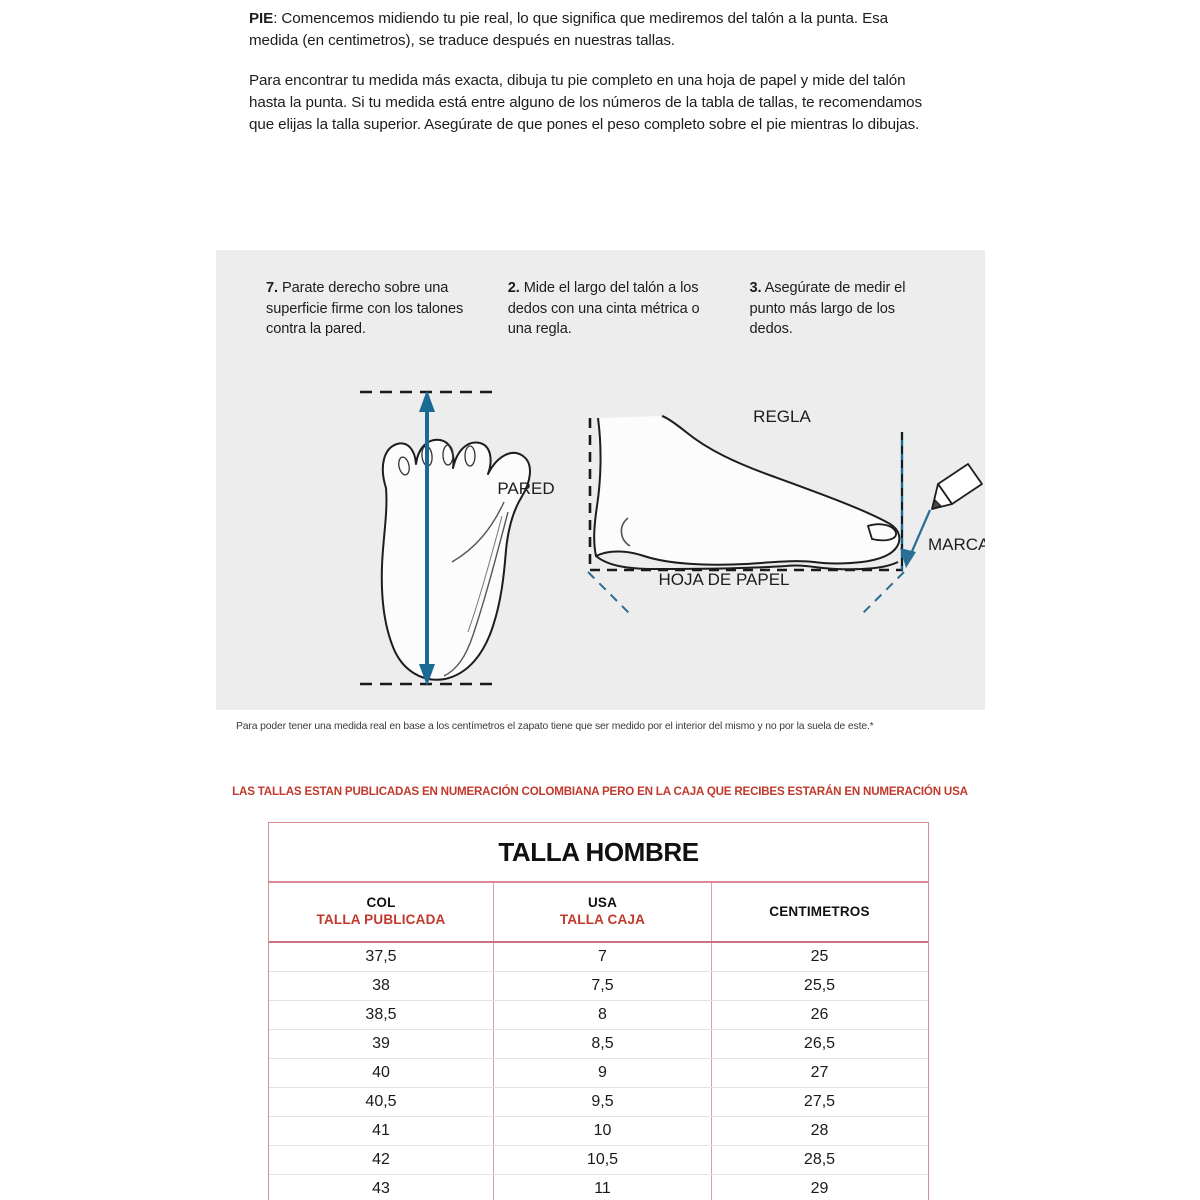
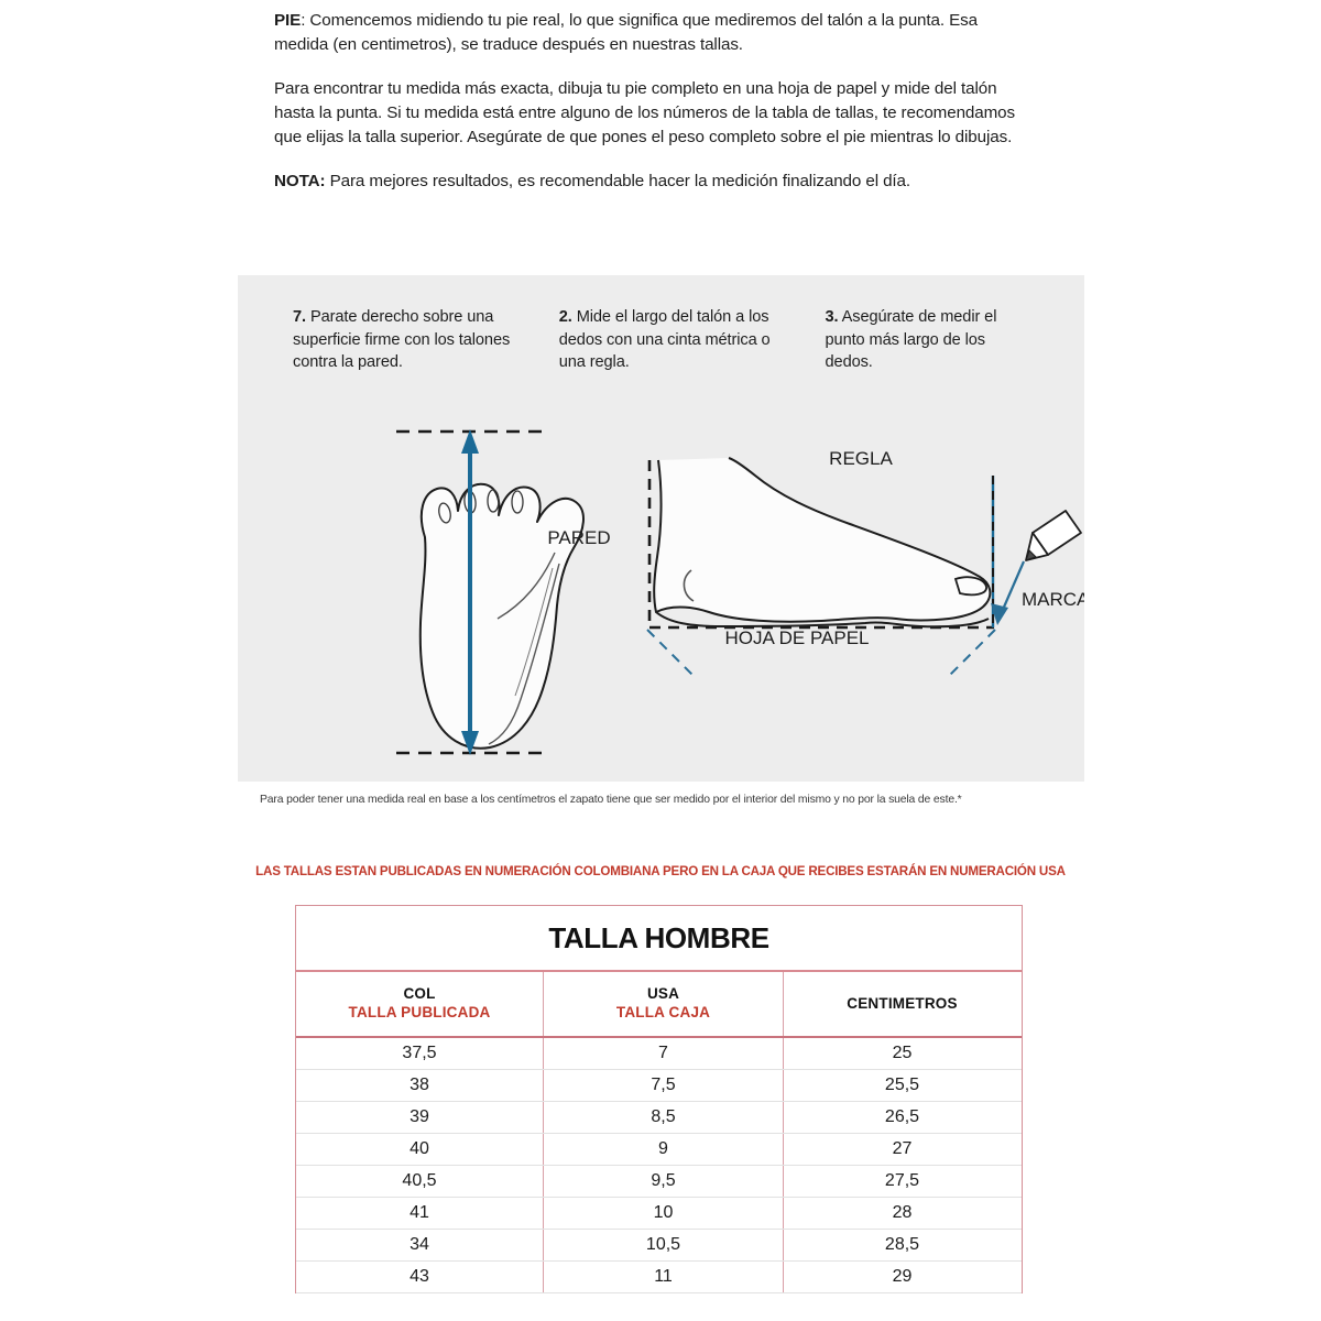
  PIE: Comencemos midiendo tu pie real, lo que significa que mediremos del talón a la punta. Esa medida (en centimetros), se traduce después en nuestras tallas.
  Para encontrar tu medida más exacta, dibuja tu pie completo en una hoja de papel y mide del talón hasta la punta. Si tu medida está entre alguno de los números de la tabla de tallas, te recomendamos que elijas la talla superior. Asegúrate de que pones el peso completo sobre el pie mientras lo dibujas.
+ NOTA: Para mejores resultados, es recomendable hacer la medición finalizando el día.
  7. Parate derecho sobre una superficie firme con los talones contra la pared.
  2. Mide el largo del talón a los dedos con una cinta métrica o una regla.
  3. Asegúrate de medir el punto más largo de los dedos.
  PARED
  REGLA
  MARCA
  HOJA DE PAPEL
  Para poder tener una medida real en base a los centímetros el zapato tiene que ser medido por el interior del mismo y no por la suela de este.*
  LAS TALLAS ESTAN PUBLICADAS EN NUMERACIÓN COLOMBIANA PERO EN LA CAJA QUE RECIBES ESTARÁN EN NUMERACIÓN USA
  TALLA HOMBRE
  COL
  TALLA PUBLICADA
  USA
  TALLA CAJA
  CENTIMETROS
  37,5
  7
  25
  38
  7,5
  25,5
- 38,5
- 8
- 26
  39
  8,5
  26,5
  40
  9
  27
  40,5
  9,5
  27,5
  41
  10
  28
- 42
+ 34
  10,5
  28,5
  43
  11
  29
